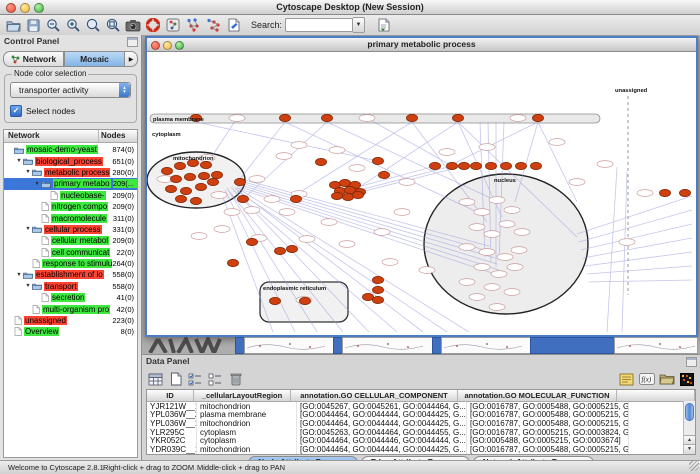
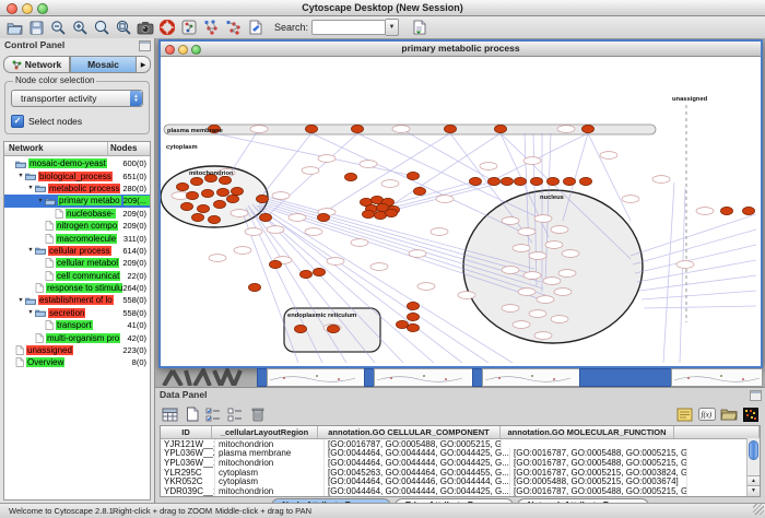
  Cytoscape Desktop (New Session)
  Search:
  Control Panel
  Network
  Mosaic
  Node color selection
  transporter activity
  ✓
  Select nodes
  Network
  Nodes
  mosaic-demo-yeast
- 874(0)
+ 600(0)
  biological_process
  651(0)
  metabolic process
  280(0)
  primary metabo
  209(...
  nucleobase-
  209(0)
  nitrogen compo
  209(0)
  macromolecule
  311(0)
  cellular process
- 331(0)
+ 614(0)
  cellular metabol
  209(0)
  cell communicat
  22(0)
  response to stimulu
  264(0)
  establishment of lo
  558(0)
- transport
+ secretion
  558(0)
- secretion
+ transport
  41(0)
  multi-organism pro
  42(0)
  unassigned
  223(0)
  Overview
  8(0)
  primary metabolic process
  Data Panel
  f(x)
  ID
  _cellularLayoutRegion
  annotation.GO CELLULAR_COMPONENT
  annotation.GO MOLECULAR_FUNCTION
  YJR121W__
  mitochondrion
- [GO:0045267, GO:0045261, GO:0044464, G...
  [GO:0016787, GO:0005488, GO:0005215, G
  YPL036W__
  plasma membrane
  [GO:0044464, GO:0044444, GO:0044425, G...
  [GO:0016787, GO:0005488, GO:0005215, G
  YPL036W__
  mitochondrion
  [GO:0044464, GO:0044444, GO:0044425, G...
  [GO:0016787, GO:0005488, GO:0005215, G
  YLR295C
  cytoplasm
  [GO:0045263, GO:0044464, GO:0044455, G...
  [GO:0016787, GO:0005215, GO:0003824, G
  YKR052C
  cytoplasm
  [GO:0044464, GO:0044446, GO:0044444, G...
  [GO:0005488, GO:0005215, GO:0003674]
  YDR039C__
  mitochondrion
  [GO:0044464, GO:0044444, GO:0044425, G...
  [GO:0016787, GO:0005488, GO:0005215, G
  Welcome to Cytoscape 2.8.1
  Right-click + drag to ZOOM
  Middle-click + drag to PAN
